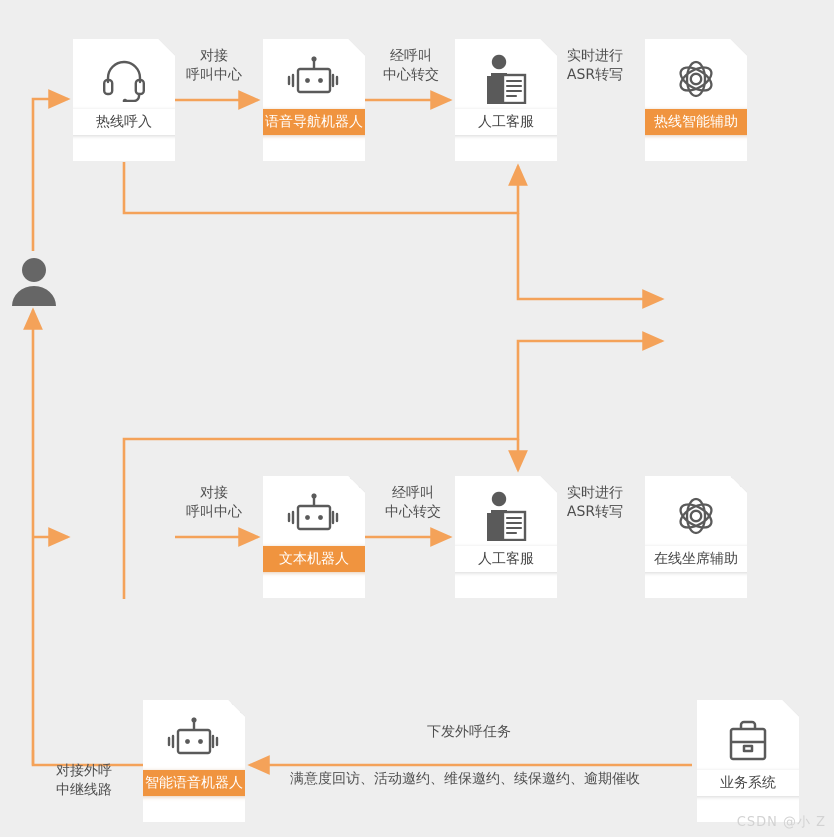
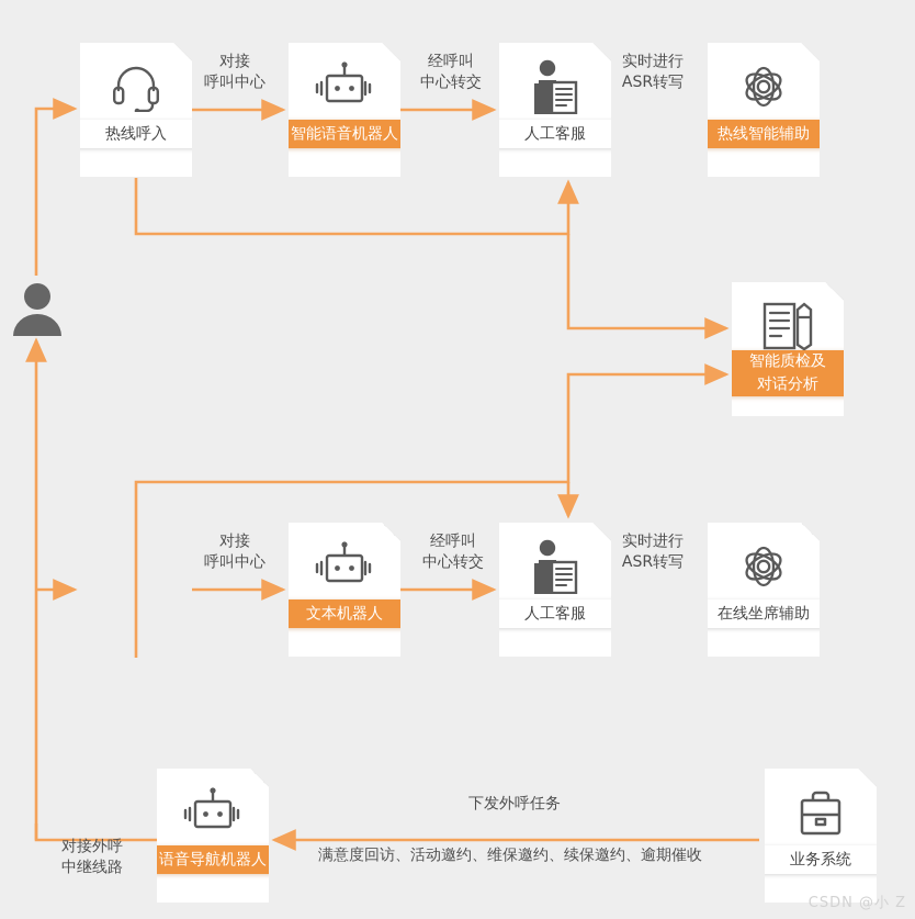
  热线呼入
- 语音导航机器人
+ 智能语音机器人
  人工客服
  热线智能辅助
+ 智能质检及
+ 对话分析
  文本机器人
  人工客服
  在线坐席辅助
- 智能语音机器人
+ 语音导航机器人
  业务系统
  对接
  呼叫中心
  经呼叫
  中心转交
  实时进行
  ASR转写
  对接
  呼叫中心
  经呼叫
  中心转交
  实时进行
  ASR转写
  对接外呼
  中继线路
  下发外呼任务
  满意度回访、活动邀约、维保邀约、续保邀约、逾期催收
  CSDN @小 Z
